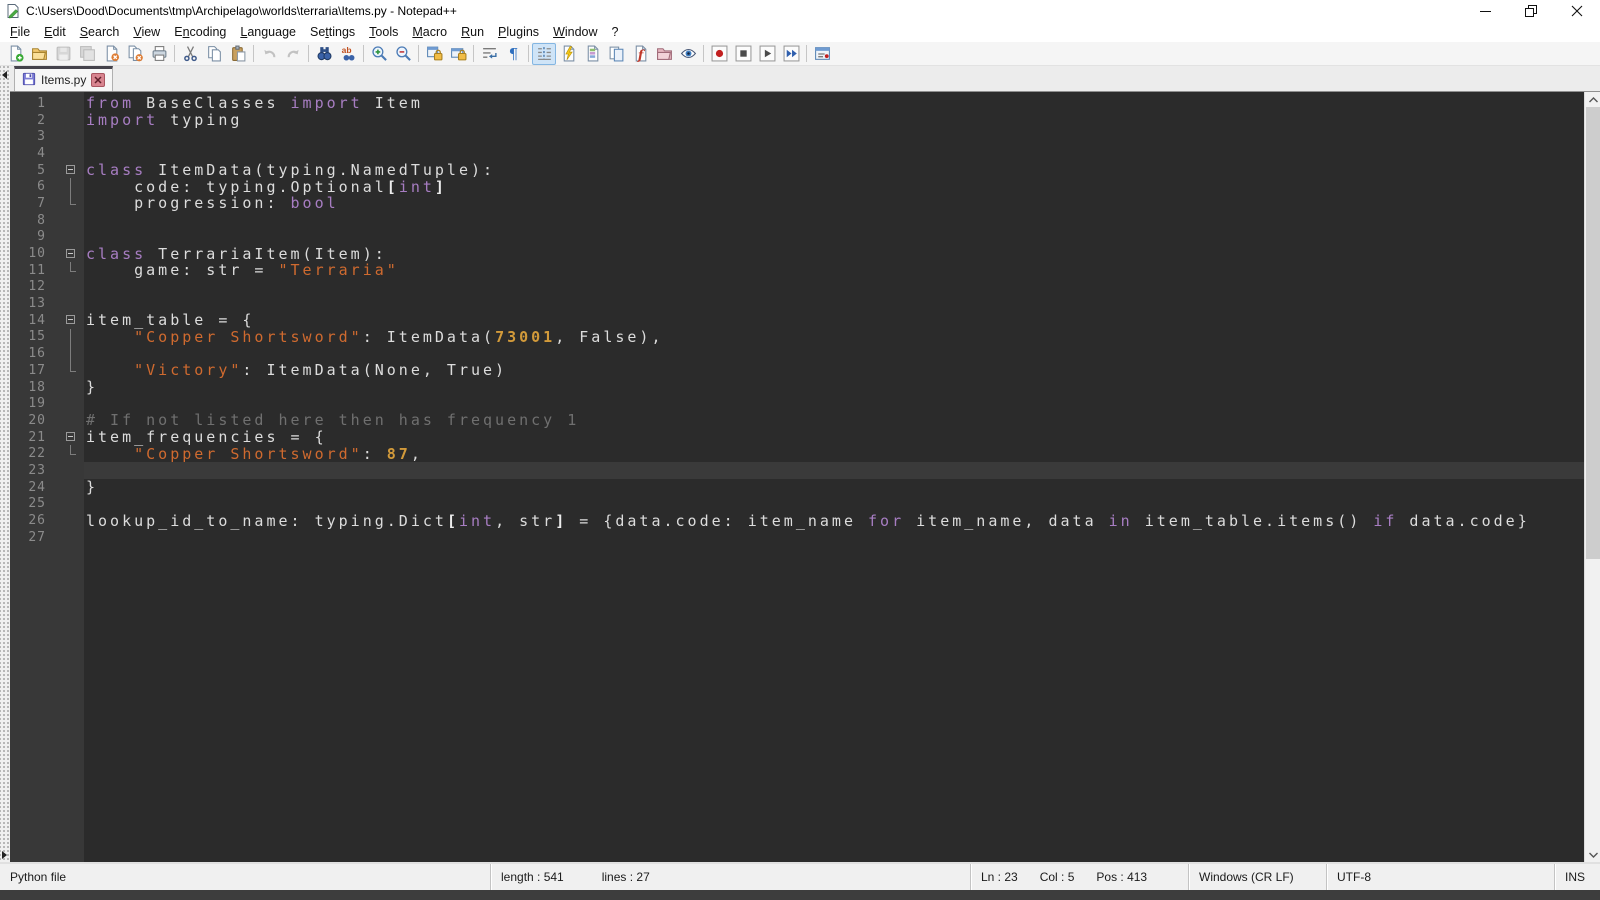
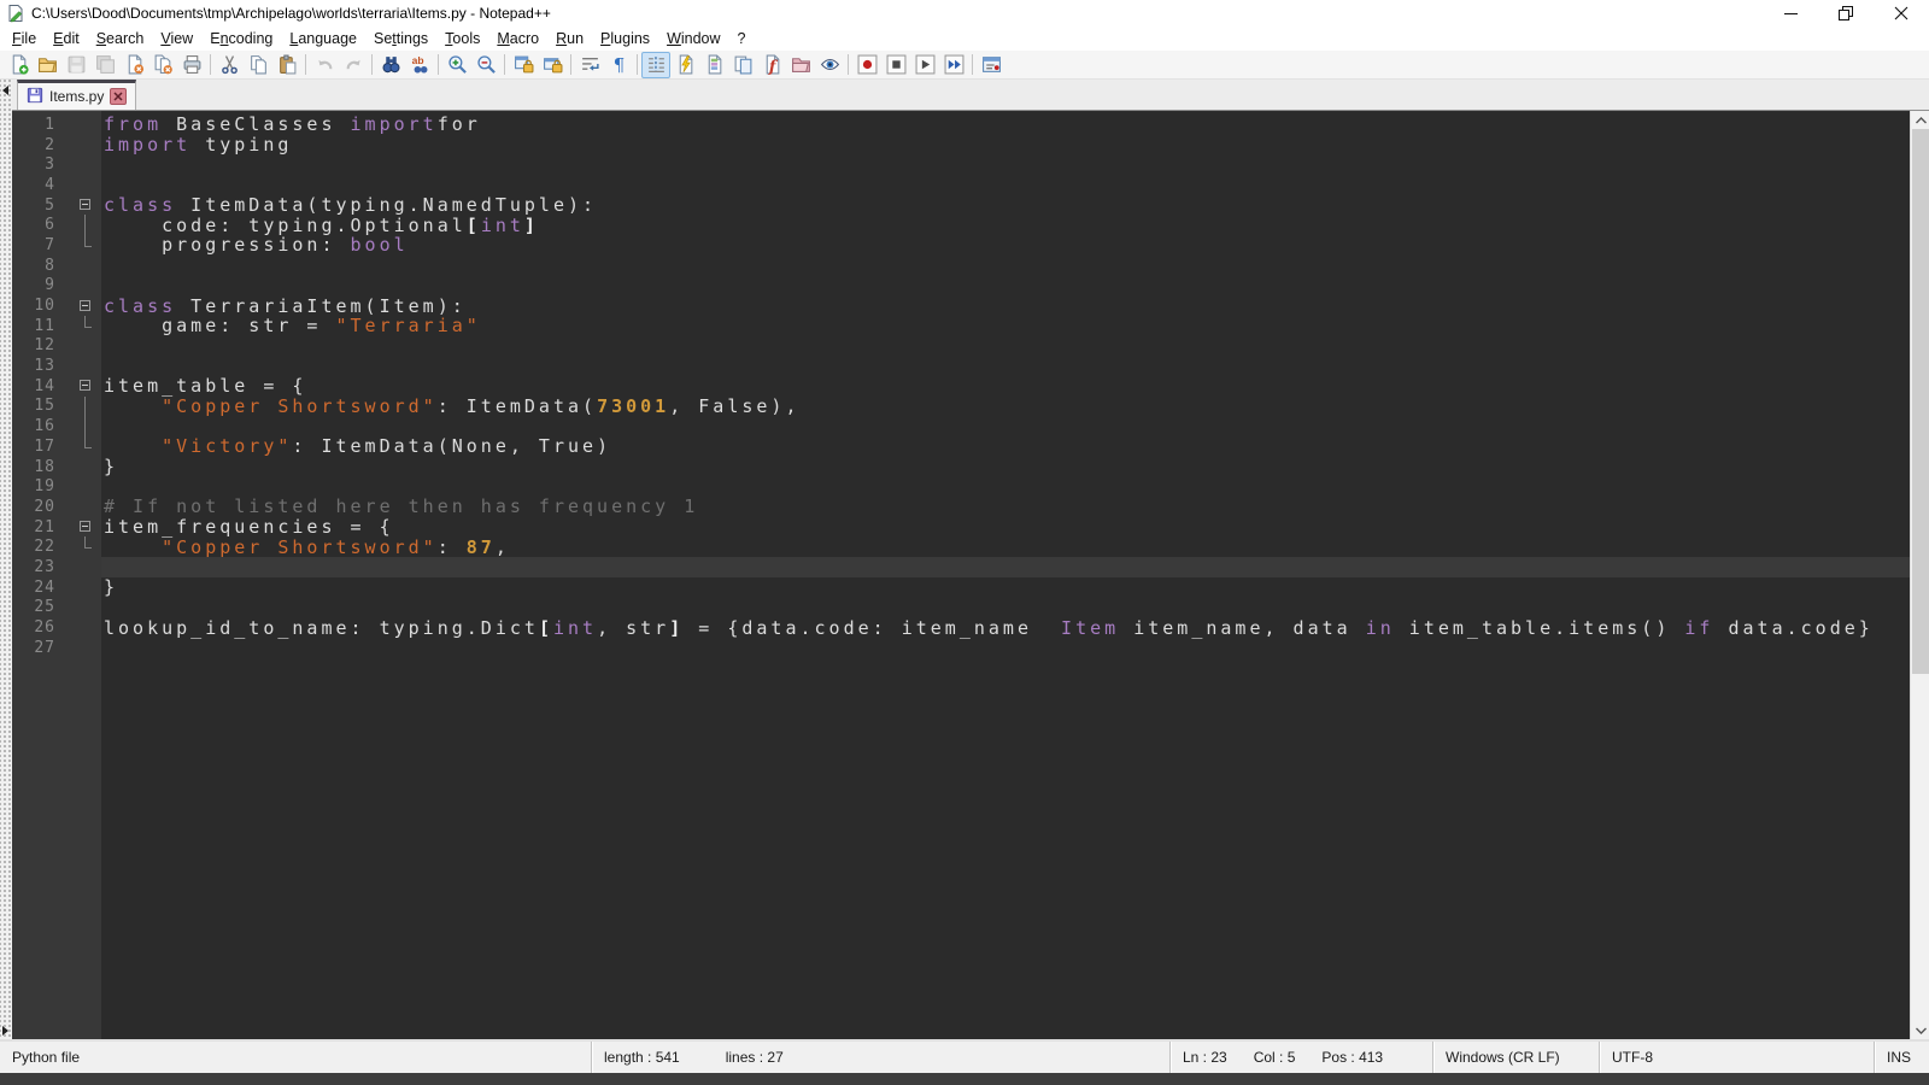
  C:\Users\Dood\Documents\tmp\Archipelago\worlds\terraria\Items.py - Notepad++
  File
  Edit
  Search
  View
  Encoding
  Language
  Settings
  Tools
  Macro
  Run
  Plugins
  Window
  ?
  ab
  ¶
  f
  Items.py
  1
- from BaseClasses import Item
+ from BaseClasses importfor
  2
  import typing
  3
  4
  5
  class ItemData(typing.NamedTuple):
  6
  code: typing.Optional[int]
  7
  progression: bool
  8
  9
  10
  class TerrariaItem(Item):
  11
  game: str = "Terraria"
  12
  13
  14
  item_table = {
  15
  "Copper Shortsword": ItemData(73001, False),
  16
  17
  "Victory": ItemData(None, True)
  18
  }
  19
  20
  # If not listed here then has frequency 1
  21
  item_frequencies = {
  22
  "Copper Shortsword": 87,
  23
  24
  }
  25
  26
- lookup_id_to_name: typing.Dict[int, str] = {data.code: item_name for item_name, data in item_table.items() if data.code}
+ lookup_id_to_name: typing.Dict[int, str] = {data.code: item_name Item item_name, data in item_table.items() if data.code}
  27
  Python file
  length : 541
  lines : 27
  Ln : 23
  Col : 5
  Pos : 413
  Windows (CR LF)
  UTF-8
  INS
